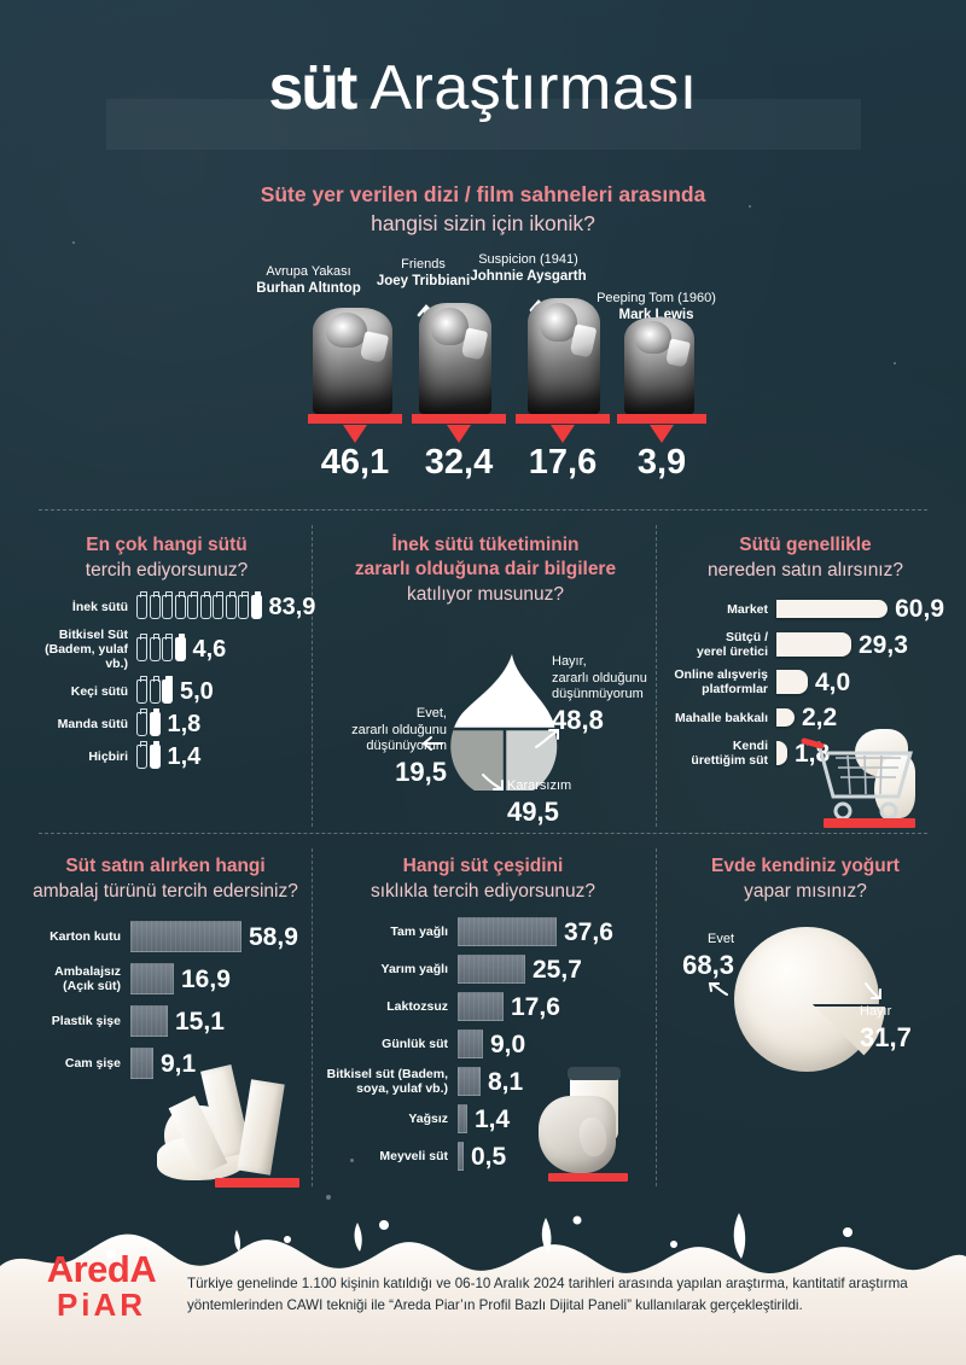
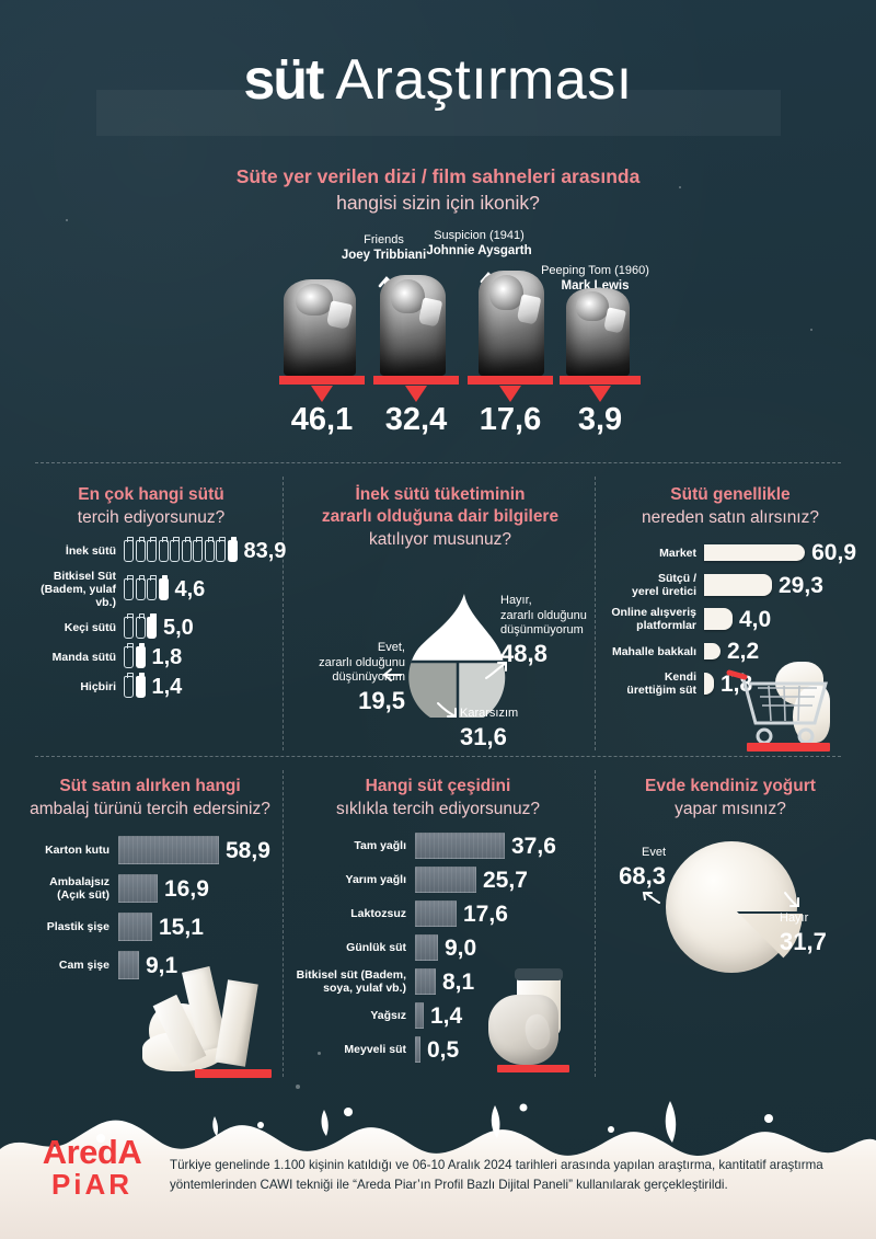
  süt Araştırması
  Süte yer verilen dizi / film sahneleri arasında
  hangisi sizin için ikonik?
- Avrupa Yakası
- Burhan Altıntop
  46,1
  Friends
  Joey Tribbiani
  32,4
  Suspicion (1941)
  Johnnie Aysgarth
  17,6
  Peeping Tom (1960)
  Mark Lewis
  3,9
  En çok hangi sütü
  tercih ediyorsunuz?
  İnek sütü
  83,9
  Bitkisel Süt
  (Badem, yulaf vb.)
  4,6
  Keçi sütü
  5,0
  Manda sütü
  1,8
  Hiçbiri
  1,4
  İnek sütü tüketiminin
  zararlı olduğuna dair bilgilere
  katılıyor musunuz?
  Hayır,
  zararlı olduğunu
  düşünmüyorum
  48,8
  Kararsızım
- 49,5
+ 31,6
  Evet,
  zararlı olduğunu
  düşünüyoum
  19,5
  Sütü genellikle
  nereden satın alırsınız?
  Market
  60,9
  Sütçü /
  yerel üretici
  29,3
  Online alışveriş
  platformlar
  4,0
  Mahalle bakkalı
  2,2
  Kendi
  ürettiğim süt
  Süt satın alırken hangi
  ambalaj türünü tercih edersiniz?
  Karton kutu
  58,9
  Ambalajsız
  (Açık süt)
  16,9
  Plastik şişe
  15,1
  Cam şişe
  9,1
  Hangi süt çeşidini
  sıklıkla tercih ediyorsunuz?
  Tam yağlı
  37,6
  Yarım yağlı
  25,7
  Laktozsuz
  17,6
  Günlük süt
  9,0
  Bitkisel süt (Badem,
  soya, yulaf vb.)
  8,1
  Yağsız
  1,4
  Meyveli süt
  0,5
  Evde kendiniz yoğurt
  yapar mısınız?
  Evet
  68,3
  Hayır
  31,7
  AredA
  PiAR
  Türkiye genelinde 1.100 kişinin katıldığı ve 06-10 Aralık 2024 tarihleri arasında yapılan araştırma, kantitatif araştırma yöntemlerinden CAWI tekniği ile “Areda Piar’ın Profil Bazlı Dijital Paneli” kullanılarak gerçekleştirildi.
